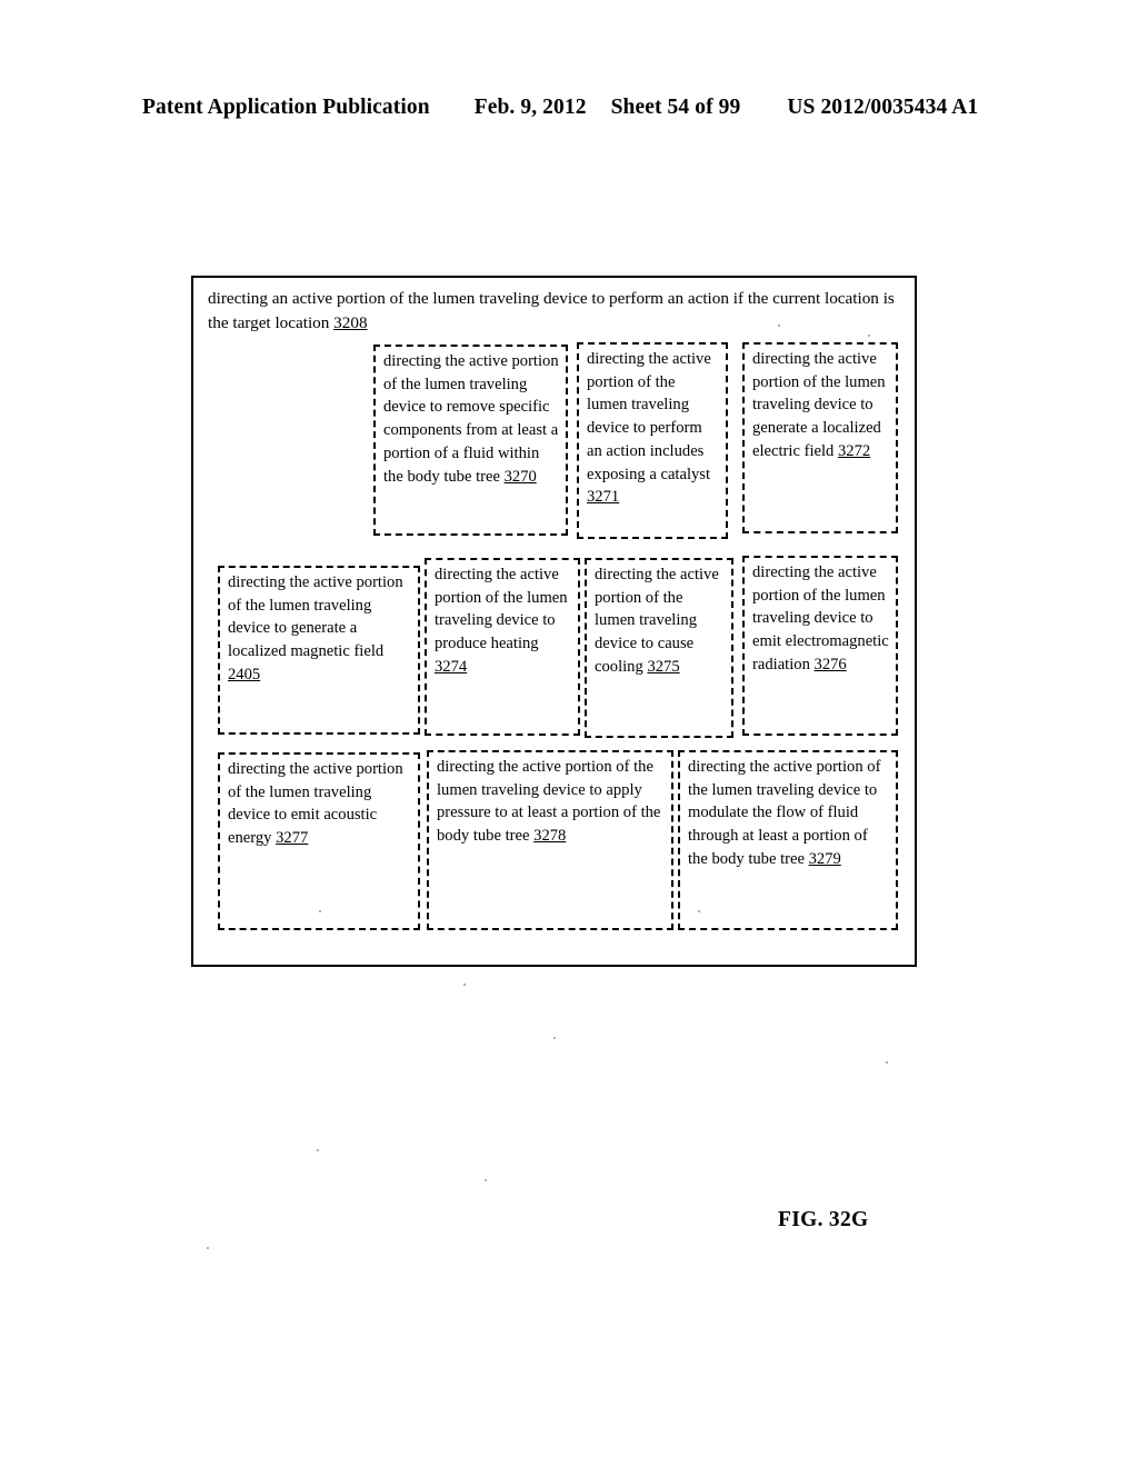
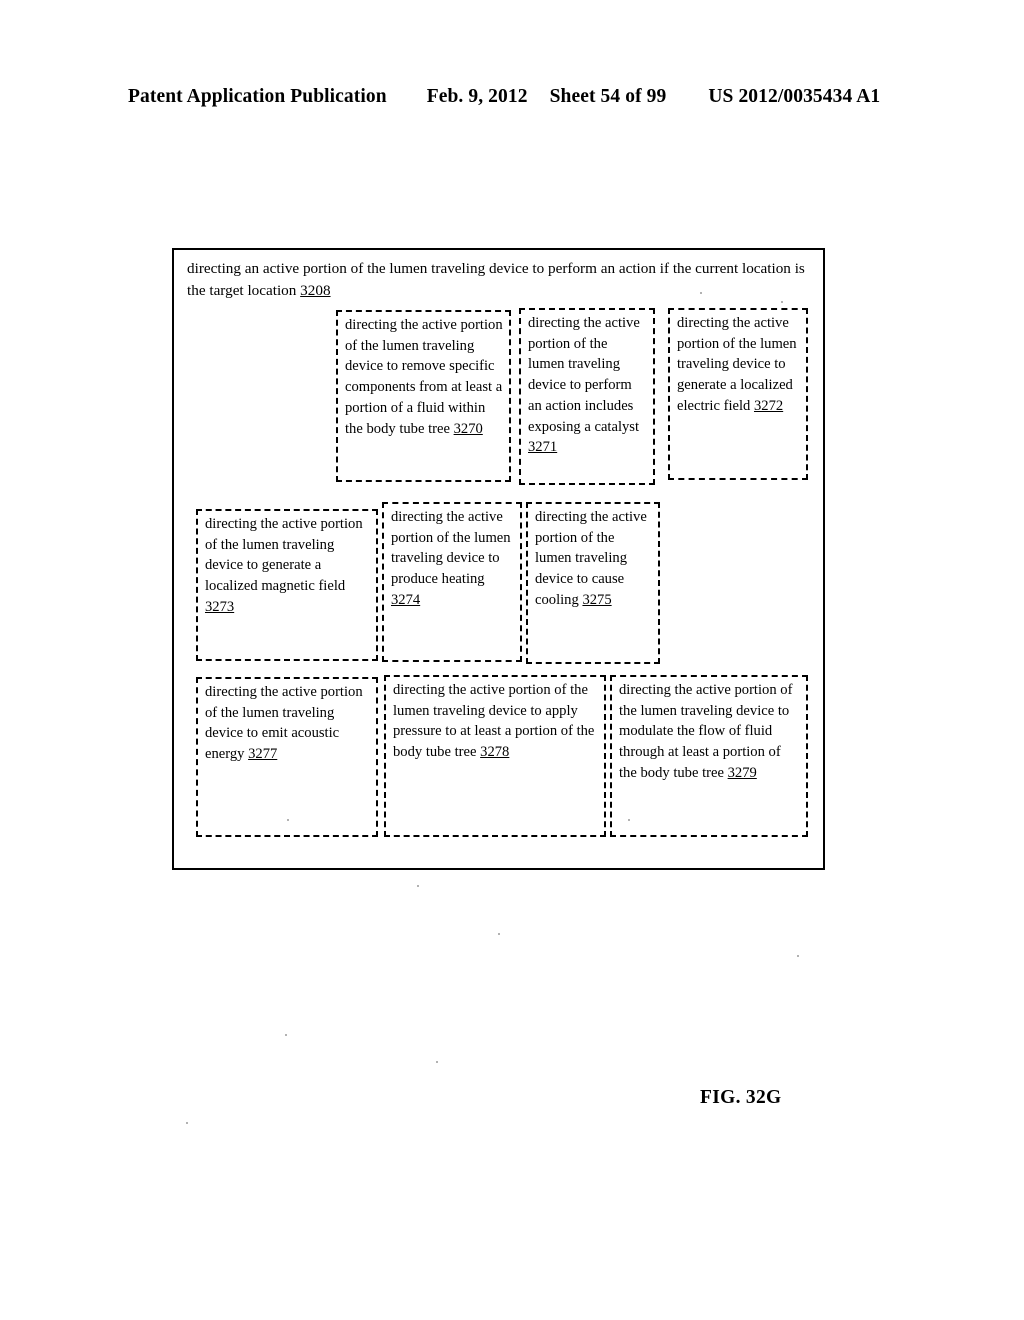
  Patent Application Publication
  Feb. 9, 2012
  Sheet 54 of 99
  US 2012/0035434 A1
  directing an active portion of the lumen traveling device to perform an action if the current location is the target location 3208
  directing the active portion of the lumen traveling device to remove specific components from at least a portion of a fluid within the body tube tree 3270
  directing the active portion of the lumen traveling device to perform an action includes exposing a catalyst 3271
  directing the active portion of the lumen traveling device to generate a localized electric field 3272
- directing the active portion of the lumen traveling device to generate a localized magnetic field 2405
+ directing the active portion of the lumen traveling device to generate a localized magnetic field 3273
  directing the active portion of the lumen traveling device to produce heating 3274
  directing the active portion of the lumen traveling device to cause cooling 3275
- directing the active portion of the lumen traveling device to emit electromagnetic radiation 3276
  directing the active portion of the lumen traveling device to emit acoustic energy 3277
  directing the active portion of the lumen traveling device to apply pressure to at least a portion of the body tube tree 3278
  directing the active portion of the lumen traveling device to modulate the flow of fluid through at least a portion of the body tube tree 3279
  FIG. 32G
